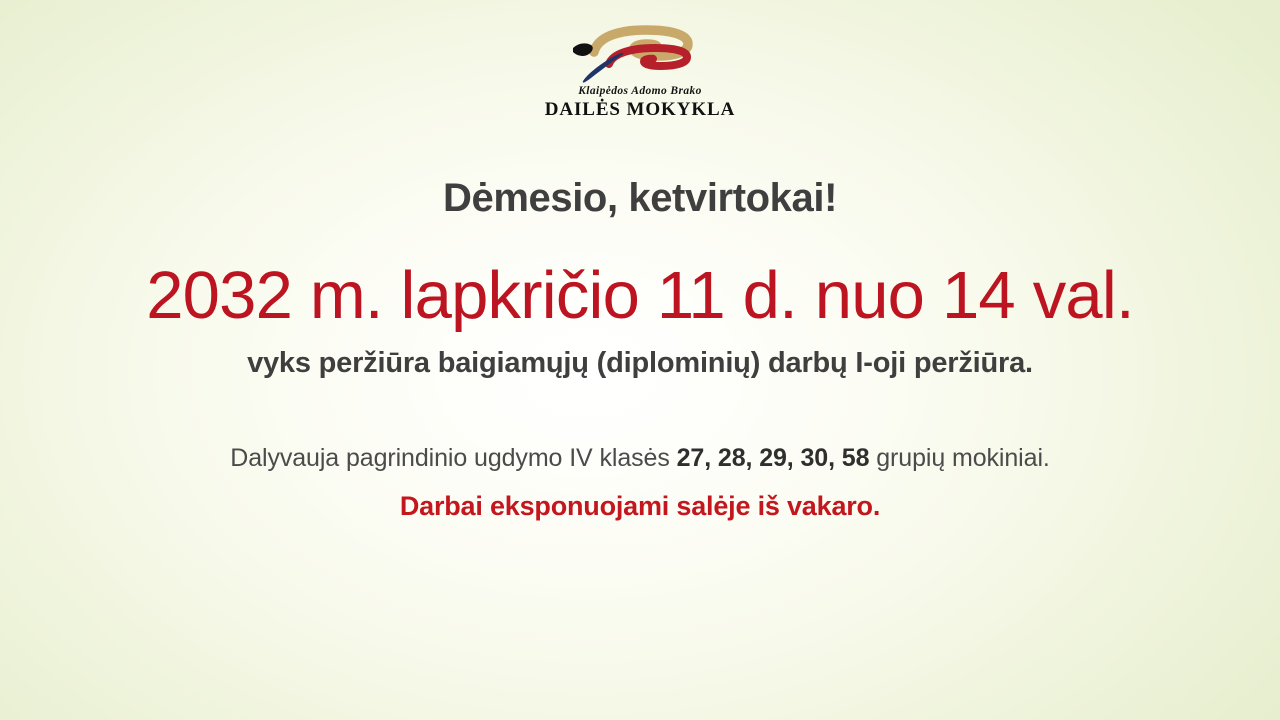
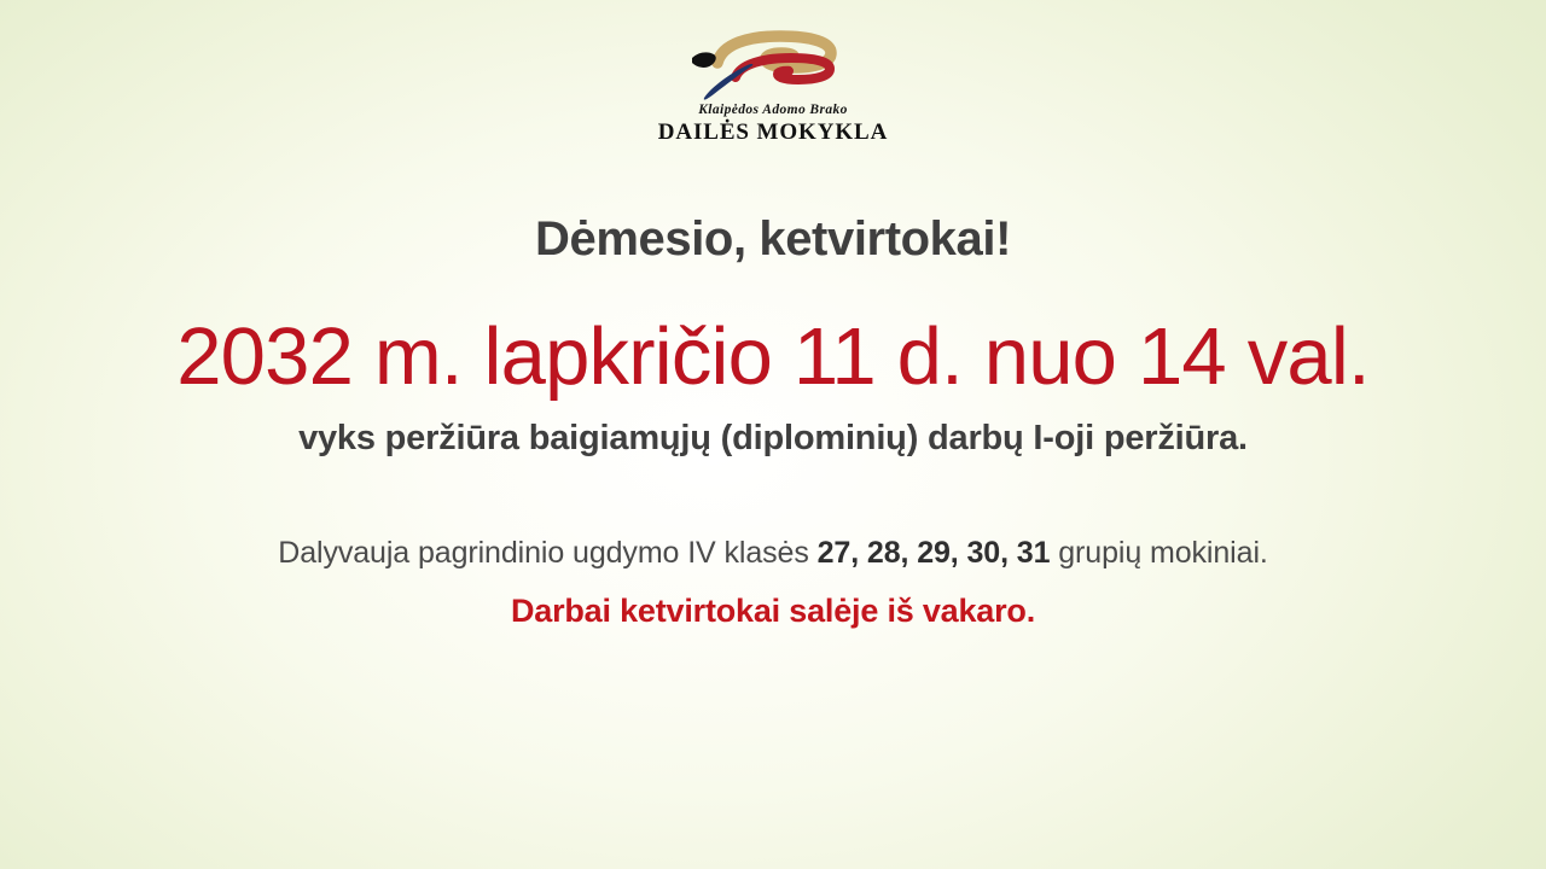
  Klaipėdos Adomo Brako
  DAILĖS MOKYKLA
  Dėmesio, ketvirtokai!
  2032 m. lapkričio 11 d. nuo 14 val.
  vyks peržiūra baigiamųjų (diplominių) darbų I-oji peržiūra.
- Dalyvauja pagrindinio ugdymo IV klasės 27, 28, 29, 30, 58 grupių mokiniai.
+ Dalyvauja pagrindinio ugdymo IV klasės 27, 28, 29, 30, 31 grupių mokiniai.
- Darbai eksponuojami salėje iš vakaro.
+ Darbai ketvirtokai salėje iš vakaro.
